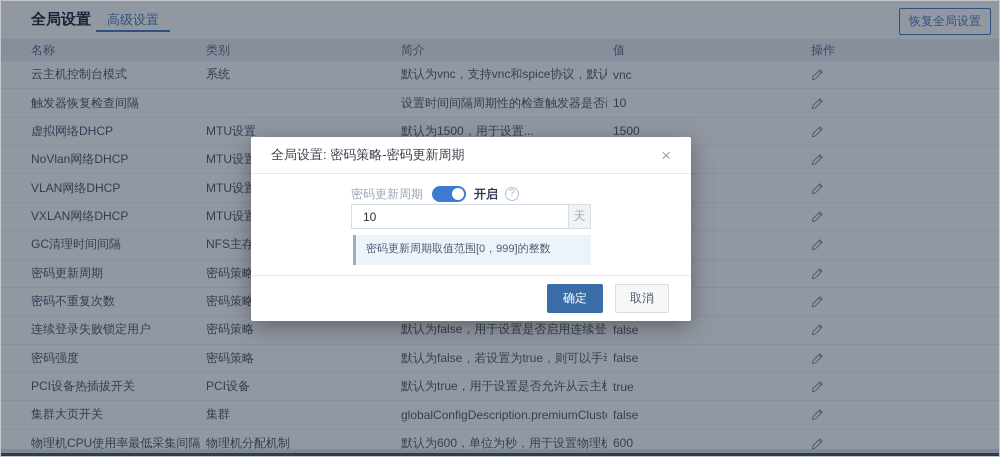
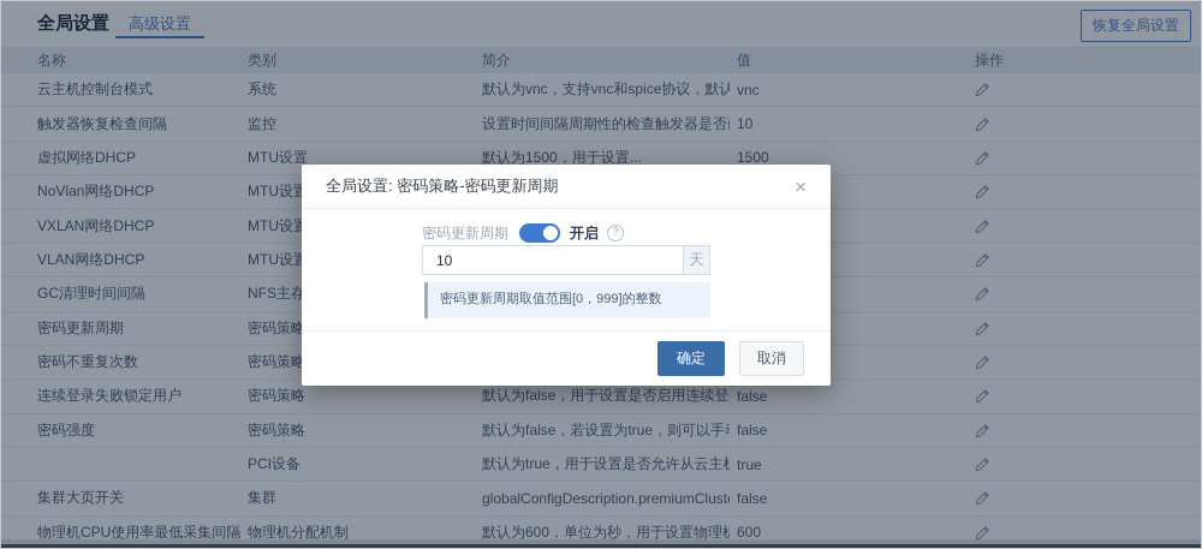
  全局设置
  高级设置
  恢复全局设置
  名称
  类别
  简介
  值
  操作
  云主机控制台模式
  系统
  默认为vnc，支持vnc和spice协议，默认
  vnc
  触发器恢复检查间隔
+ 监控
  10
  虚拟网络DHCP
  MTU设置
  默认为1500，用于设置...
  1500
  NoVlan网络DHCP
  MTU设置
- VLAN网络DHCP
+ VXLAN网络DHCP
  MTU设置
- VXLAN网络DHCP
+ VLAN网络DHCP
  MTU设置
  GC清理时间间隔
  NFS主存
  密码更新周期
  密码策略
  密码不重复次数
  密码策略
  连续登录失败锁定用户
  密码策略
  默认为false，用于设置是否启用连续登
  false
  密码强度
  密码策略
  默认为false，若设置为true，则可以手
  false
- PCI设备热插拔开关
  PCI设备
  true
  集群大页开关
  集群
  globalConfigDescription.premiumClust
  false
  物理机CPU使用率最低采集间隔
  物理机分配机制
  600
  全局设置: 密码策略-密码更新周期
  ×
  密码更新周期
  开启
  ?
  10
  天
  密码更新周期取值范围[0，999]的整数
  确定
  取消
